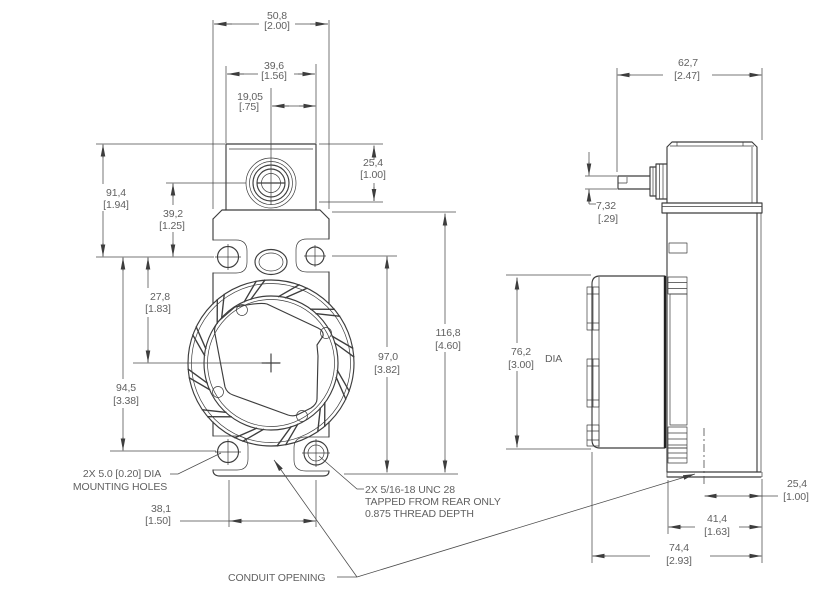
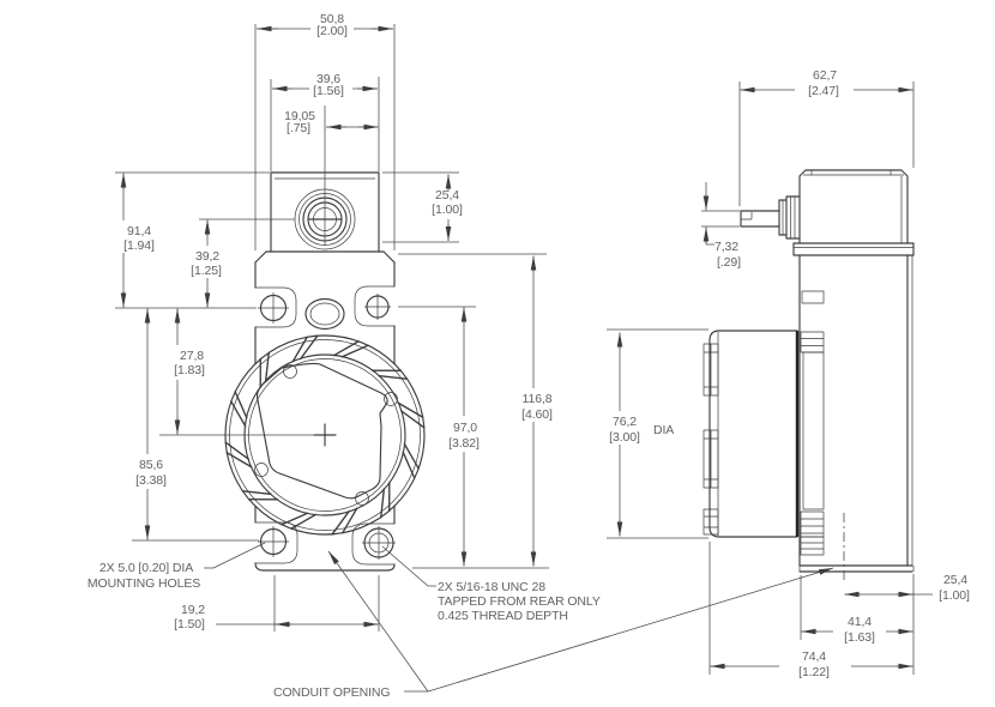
  50,8
  [2.00]
  39,6
  [1.56]
  19,05
  [.75]
  25,4
  [1.00]
  91,4
  [1.94]
  39,2
  [1.25]
  27,8
  [1.83]
- 94,5
+ 85,6
  [3.38]
  116,8
  [4.60]
  97,0
  [3.82]
- 38,1
+ 19,2
  [1.50]
  62,7
  [2.47]
  7,32
  [.29]
  76,2
  [3.00]
  DIA
  25,4
  [1.00]
  41,4
  [1.63]
  74,4
- [2.93]
+ [1.22]
  2X 5.0 [0.20] DIA
  MOUNTING HOLES
  2X 5/16-18 UNC 28
  TAPPED FROM REAR ONLY
- 0.875 THREAD DEPTH
+ 0.425 THREAD DEPTH
  CONDUIT OPENING
